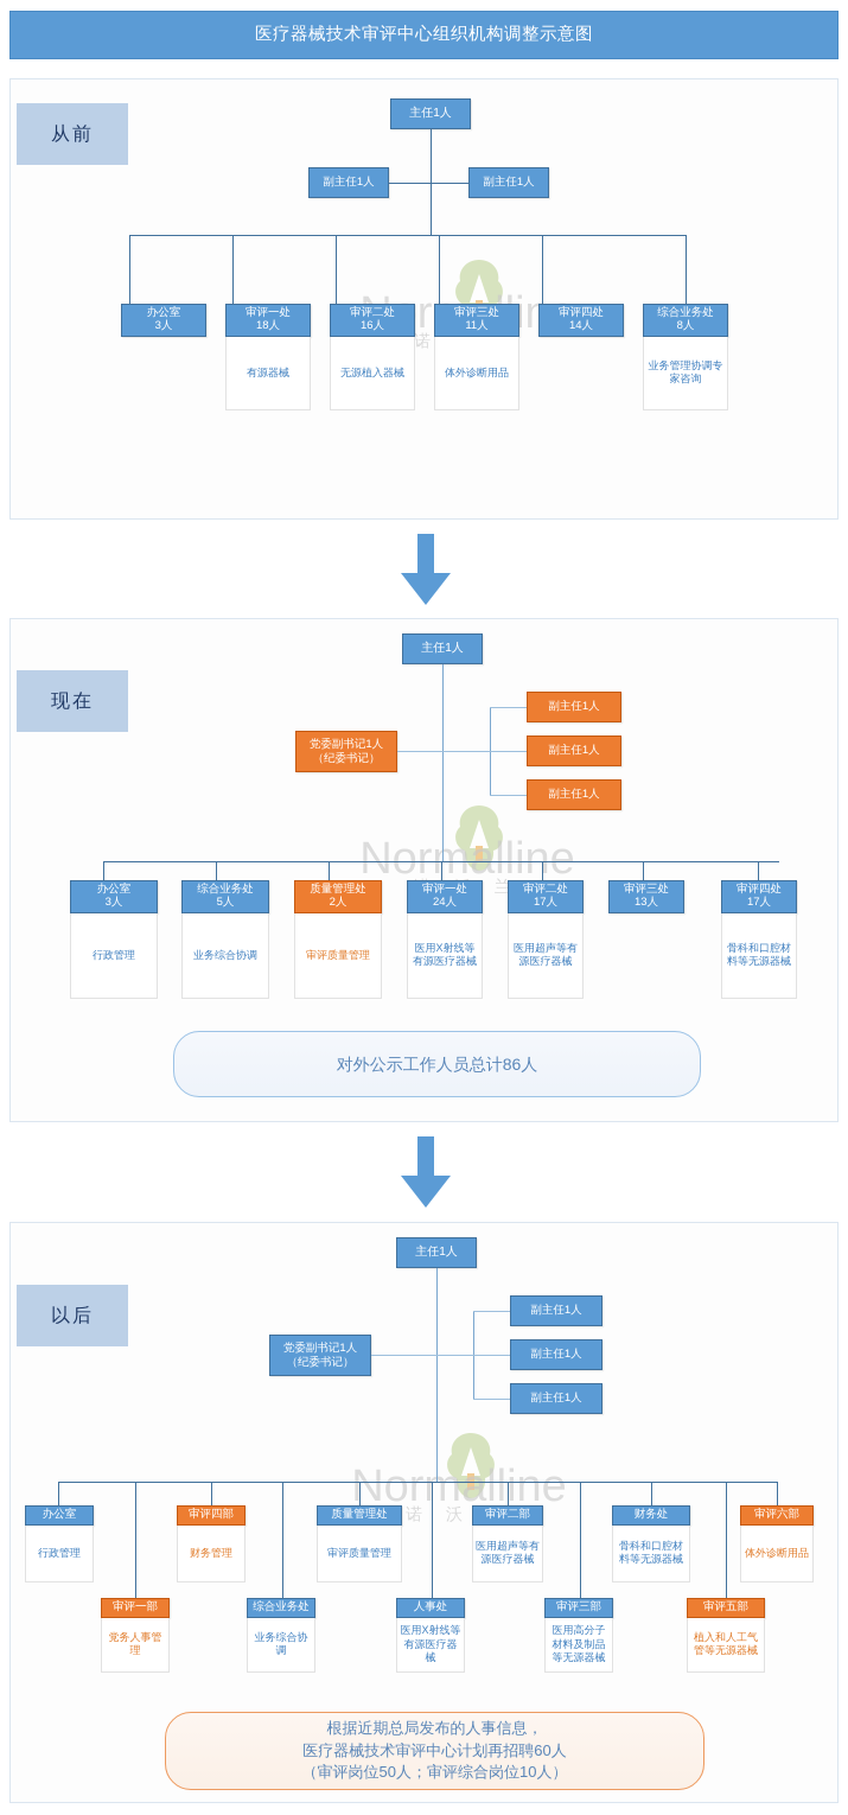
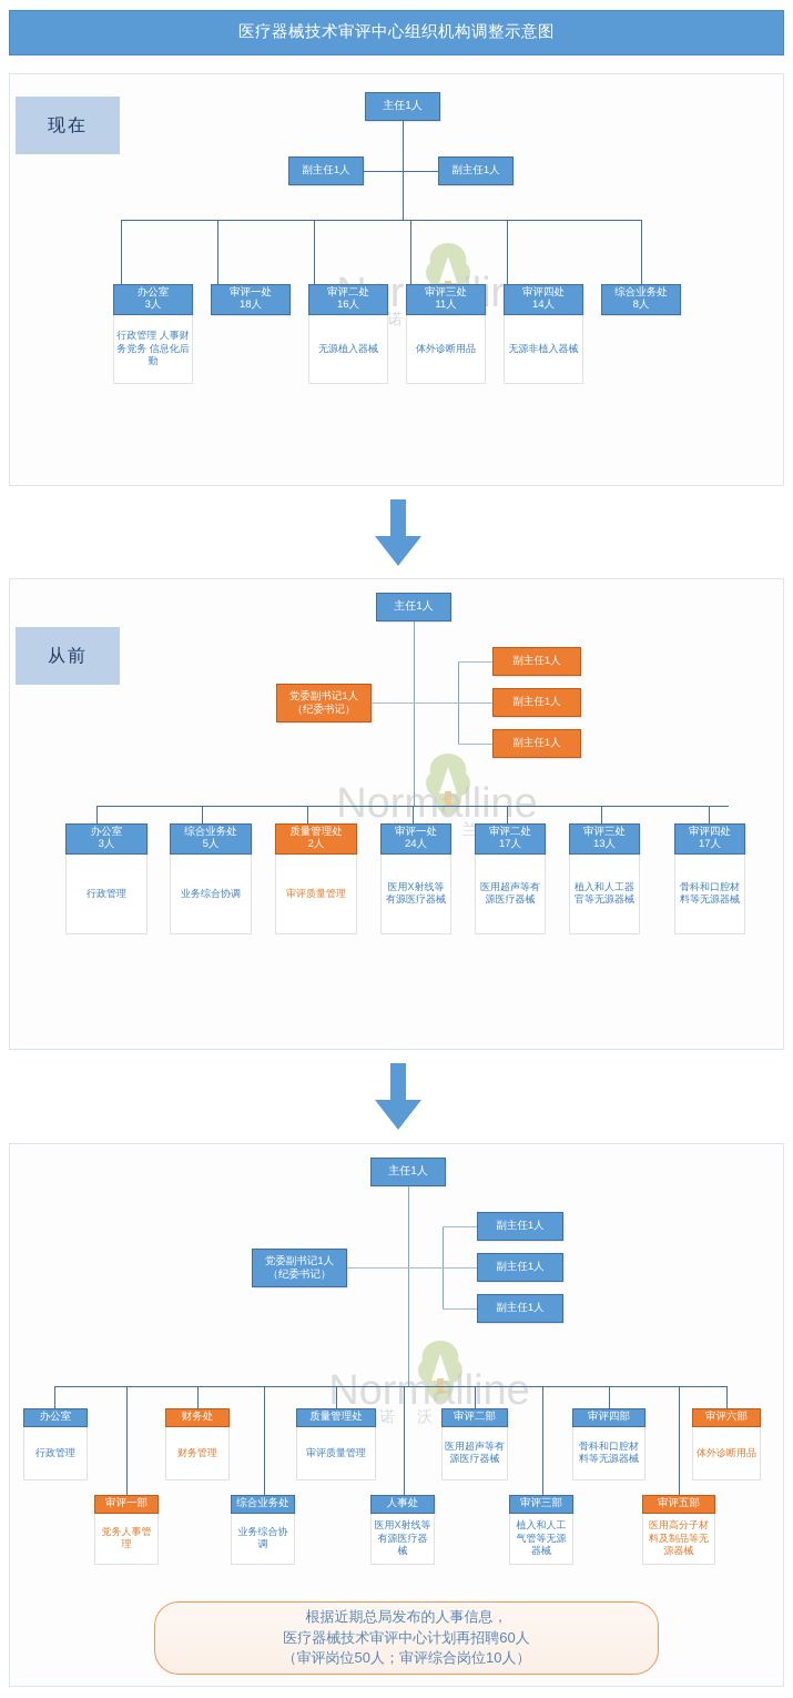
  医疗器械技术审评中心组织机构调整示意图
- 从前
+ 现在
  主任1人
  副主任1人
  副主任1人
  办公室
  3人
+ 行政管理 人事财务党务 信息化后勤
  审评一处
  18人
- 有源器械
  审评二处
  16人
  无源植入器械
  审评三处
  11人
  体外诊断用品
  审评四处
  14人
+ 无源非植入器械
  综合业务处
  8人
- 业务管理协调专家咨询
- 现在
+ 从前
  Normalline
  主任1人
  党委副书记1人
  （纪委书记）
  副主任1人
  副主任1人
  副主任1人
  办公室
  3人
  行政管理
  综合业务处
  5人
  业务综合协调
  质量管理处
  2人
  审评质量管理
  审评一处
  24人
  医用X射线等有源医疗器械
  审评二处
  17人
  医用超声等有源医疗器械
  审评三处
  13人
+ 植入和人工器官等无源器械
  审评四处
  17人
  骨科和口腔材料等无源器械
- 对外公示工作人员总计86人
- 以后
  Normalline
  主任1人
  党委副书记1人
  （纪委书记）
  副主任1人
  副主任1人
  副主任1人
  办公室
  行政管理
- 审评四部
+ 财务处
  财务管理
  质量管理处
  审评质量管理
  审评二部
  医用超声等有源医疗器械
- 财务处
+ 审评四部
  骨科和口腔材料等无源器械
  审评六部
  体外诊断用品
  审评一部
  党务人事管理
  综合业务处
  业务综合协调
  人事处
  医用X射线等有源医疗器械
  审评三部
- 医用高分子材料及制品等无源器械
+ 植入和人工气管等无源器械
  审评五部
- 植入和人工气管等无源器械
+ 医用高分子材料及制品等无源器械
  根据近期总局发布的人事信息，
  医疗器械技术审评中心计划再招聘60人
  （审评岗位50人；审评综合岗位10人）
